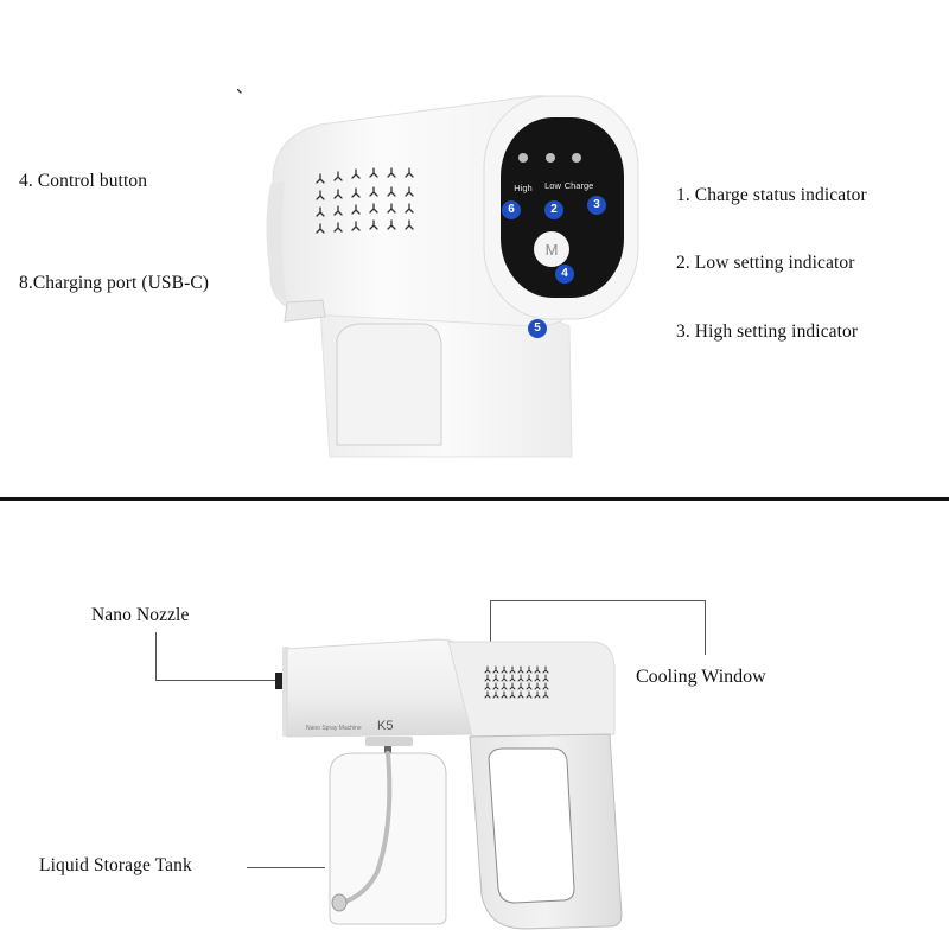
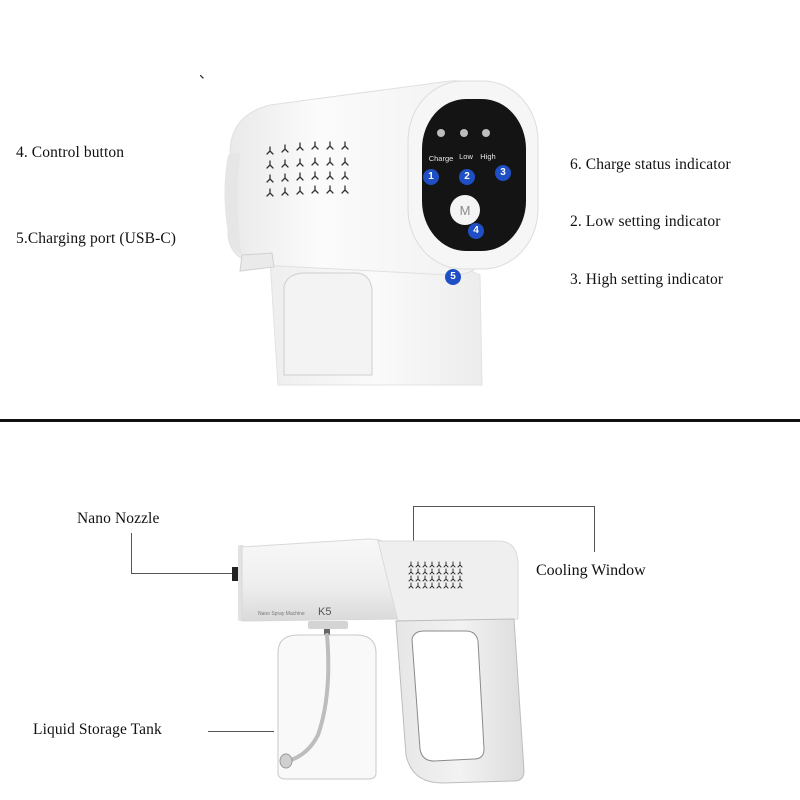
  4. Control button
- 8.Charging port (USB-C)
+ 5.Charging port (USB-C)
- 1. Charge status indicator
+ 6. Charge status indicator
  2. Low setting indicator
  3. High setting indicator
- High
+ Charge
  Low
- Charge
+ High
  M
- 6
+ 1
  2
  3
  4
  5
  Nano Nozzle
  Cooling Window
  Liquid Storage Tank
  K5
